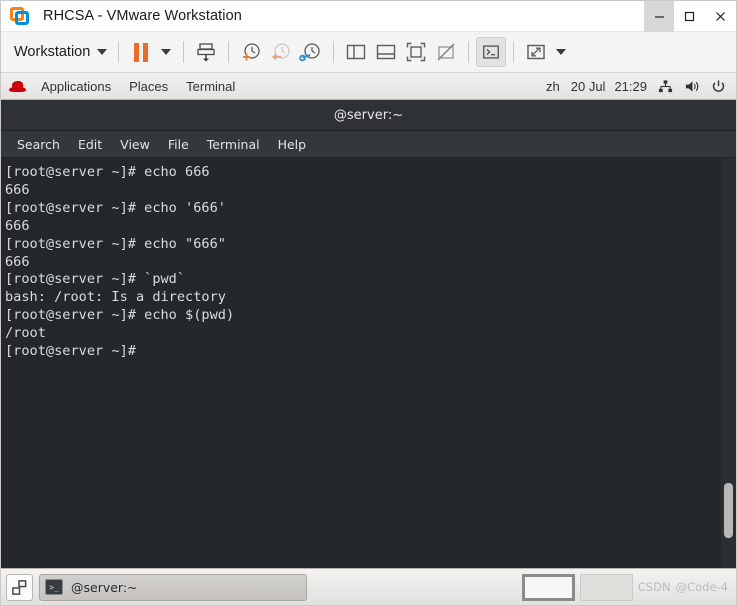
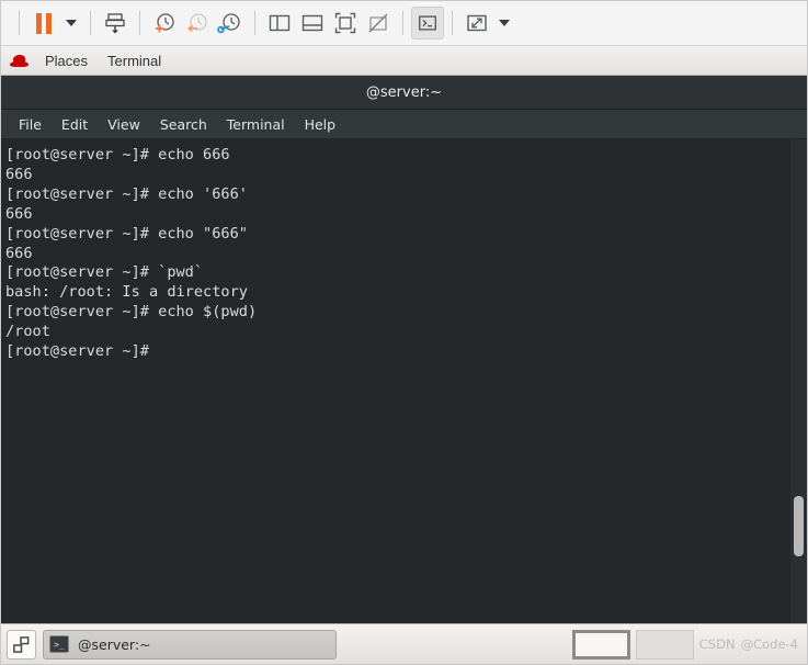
- RHCSA - VMware Workstation
- Workstation
- Applications
  Places
  Terminal
- zh
- 20 Jul
- 21:29
  @server:~
- Search
+ File
  Edit
  View
- File
+ Search
  Terminal
  Help
  [root@server ~]# echo 666
  666
  [root@server ~]# echo '666'
  666
  [root@server ~]# echo "666"
  666
  [root@server ~]# `pwd`
  bash: /root: Is a directory
  [root@server ~]# echo $(pwd)
  /root
  [root@server ~]#
  >_
  @server:~
  CSDN
  @Code-4
